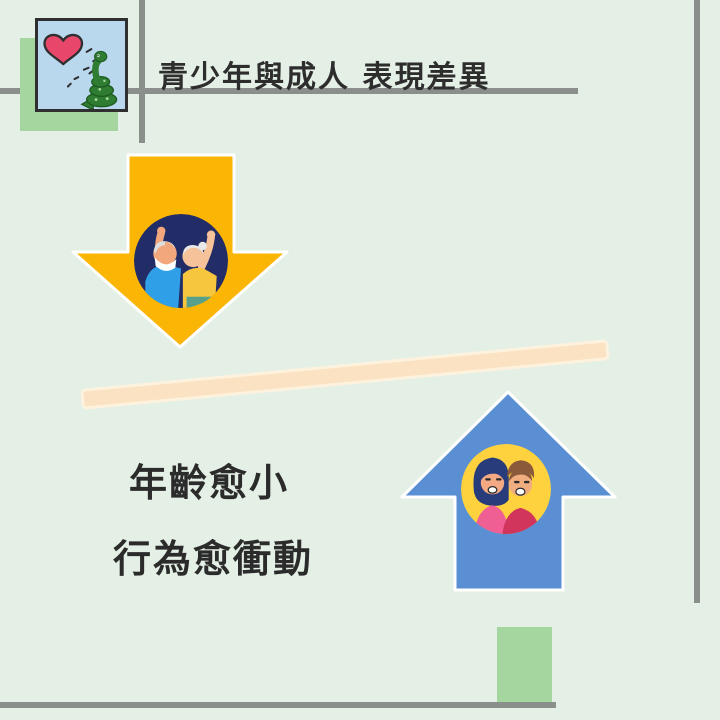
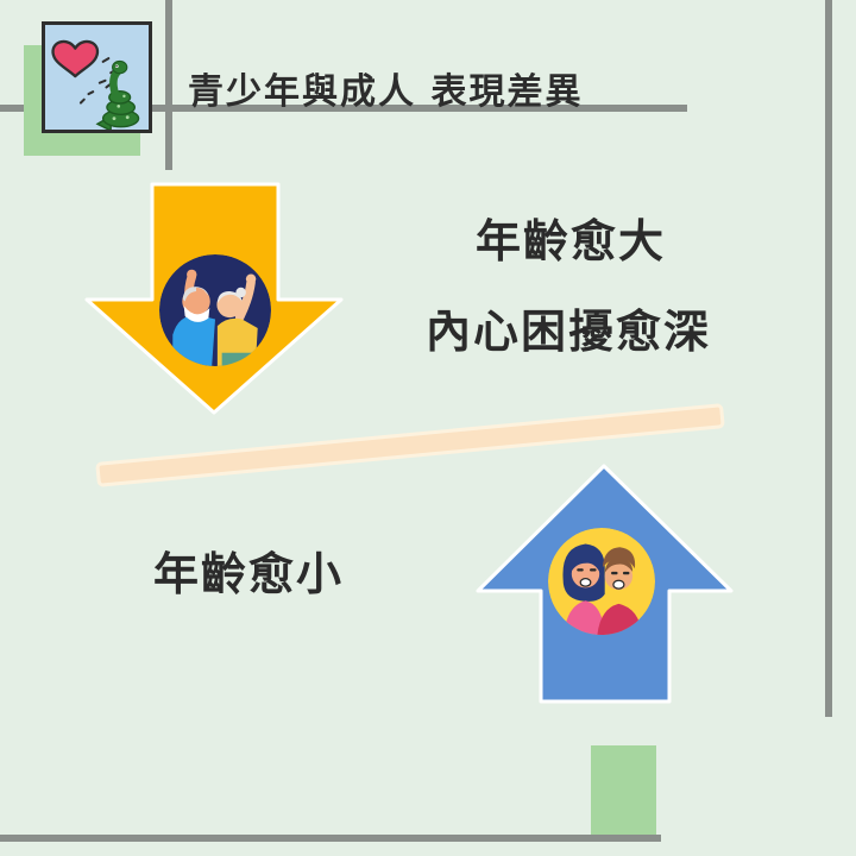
  青少年與成人 表現差異
+ 年齡愈大
+ 內心困擾愈深
  年齡愈小
- 行為愈衝動
